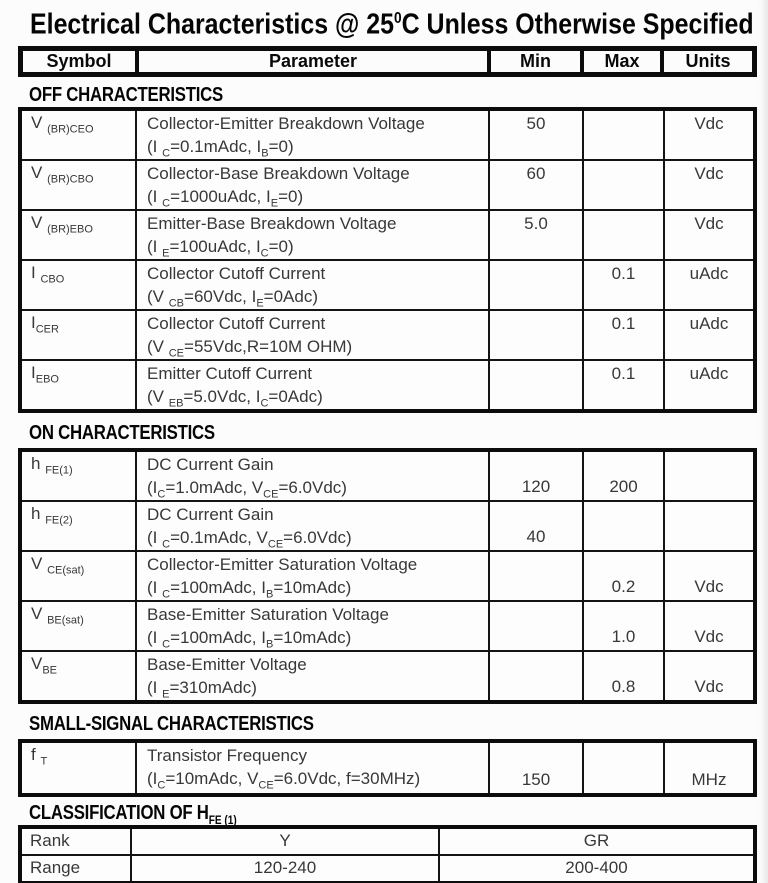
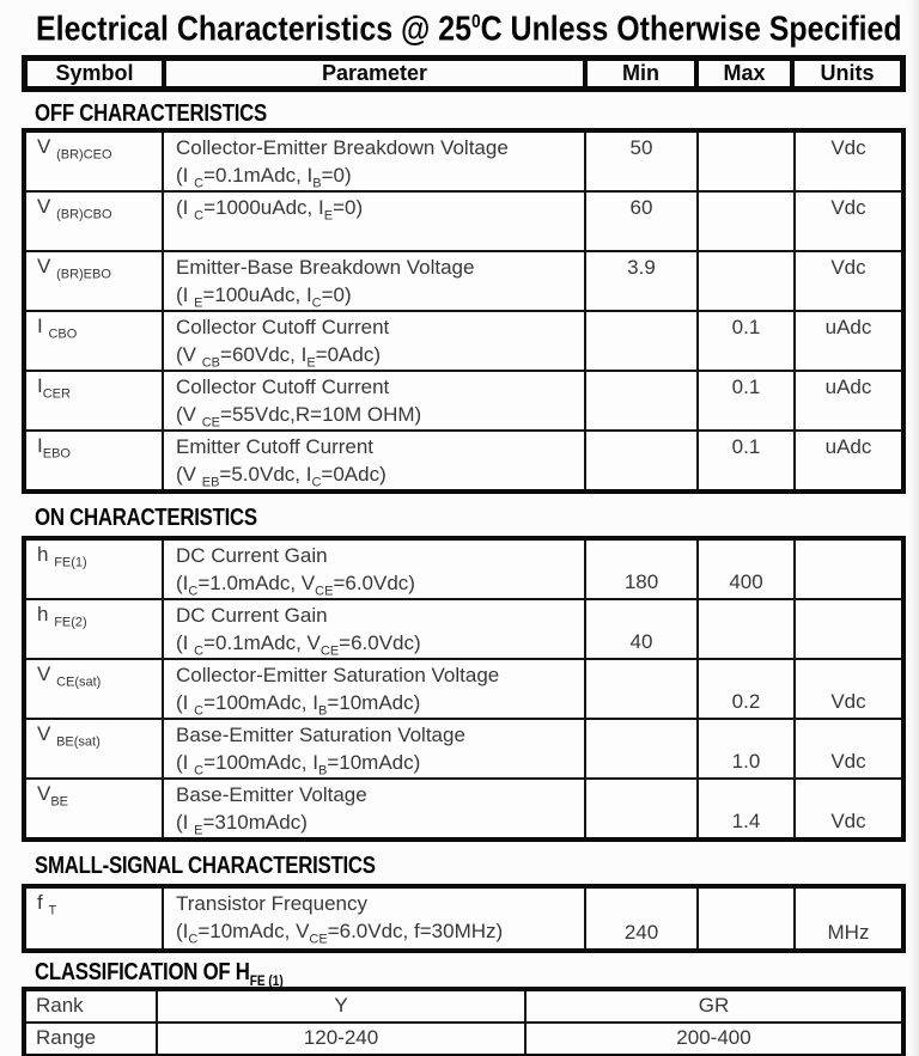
  Electrical Characteristics @ 250C Unless Otherwise Specified
  Symbol
  Parameter
  Min
  Max
  Units
  OFF CHARACTERISTICS
  V (BR)CEO
  Collector-Emitter Breakdown Voltage
  (I C=0.1mAdc, IB=0)
  50
  Vdc
  V (BR)CBO
- Collector-Base Breakdown Voltage
  (I C=1000uAdc, IE=0)
  60
  Vdc
  V (BR)EBO
  Emitter-Base Breakdown Voltage
  (I E=100uAdc, IC=0)
- 5.0
+ 3.9
  Vdc
  I CBO
  Collector Cutoff Current
  (V CB=60Vdc, IE=0Adc)
  0.1
  uAdc
  ICER
  Collector Cutoff Current
  (V CE=55Vdc,R=10M OHM)
  0.1
  uAdc
  IEBO
  Emitter Cutoff Current
  (V EB=5.0Vdc, IC=0Adc)
  0.1
  uAdc
  ON CHARACTERISTICS
  h FE(1)
  DC Current Gain
  (IC=1.0mAdc, VCE=6.0Vdc)
- 120
+ 180
- 200
+ 400
  h FE(2)
  DC Current Gain
  (I C=0.1mAdc, VCE=6.0Vdc)
  40
  V CE(sat)
  Collector-Emitter Saturation Voltage
  (I C=100mAdc, IB=10mAdc)
  0.2
  Vdc
  V BE(sat)
  Base-Emitter Saturation Voltage
  (I C=100mAdc, IB=10mAdc)
  1.0
  Vdc
  VBE
  Base-Emitter Voltage
  (I E=310mAdc)
- 0.8
+ 1.4
  Vdc
  SMALL-SIGNAL CHARACTERISTICS
  f T
  Transistor Frequency
  (IC=10mAdc, VCE=6.0Vdc, f=30MHz)
- 150
+ 240
  MHz
  CLASSIFICATION OF HFE (1)
  Rank
  Y
  GR
  Range
  120-240
  200-400
